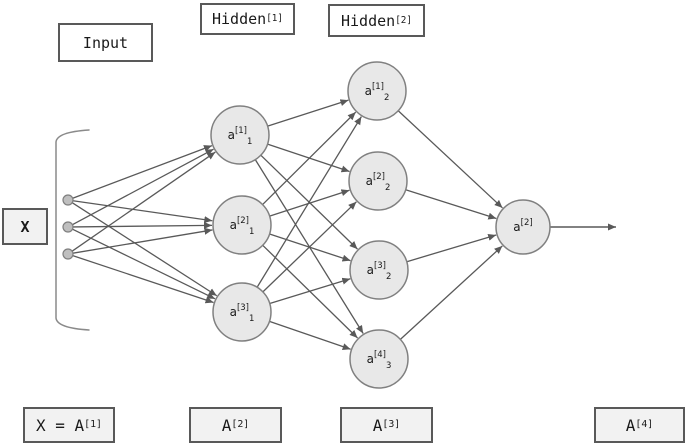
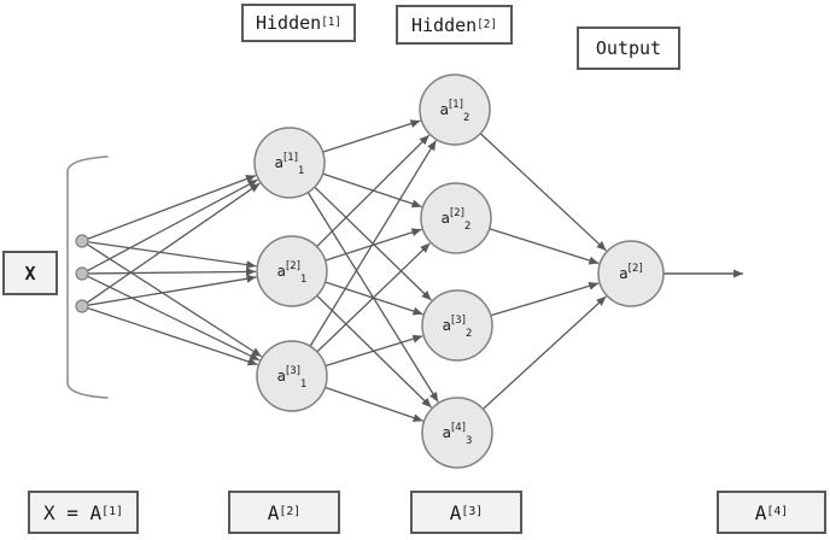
  a[1] 1
  a[2] 1
  a[3] 1
  a[1] 2
  a[2] 2
  a[3] 2
  a[4] 3
  a[2]
- Input
  Hidden
  [1]
  Hidden
  [2]
+ Output
  X
  X = A
  [1]
  A
  [2]
  A
  [3]
  A
  [4]
